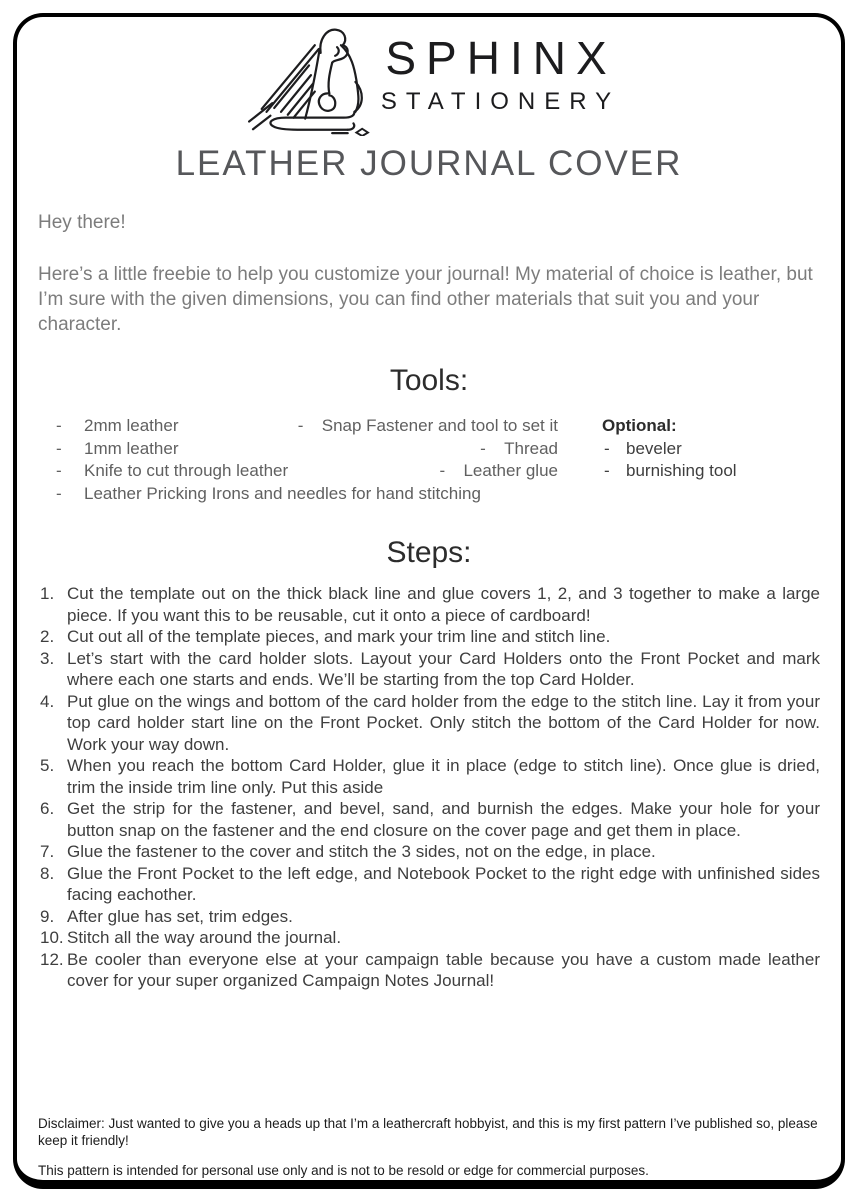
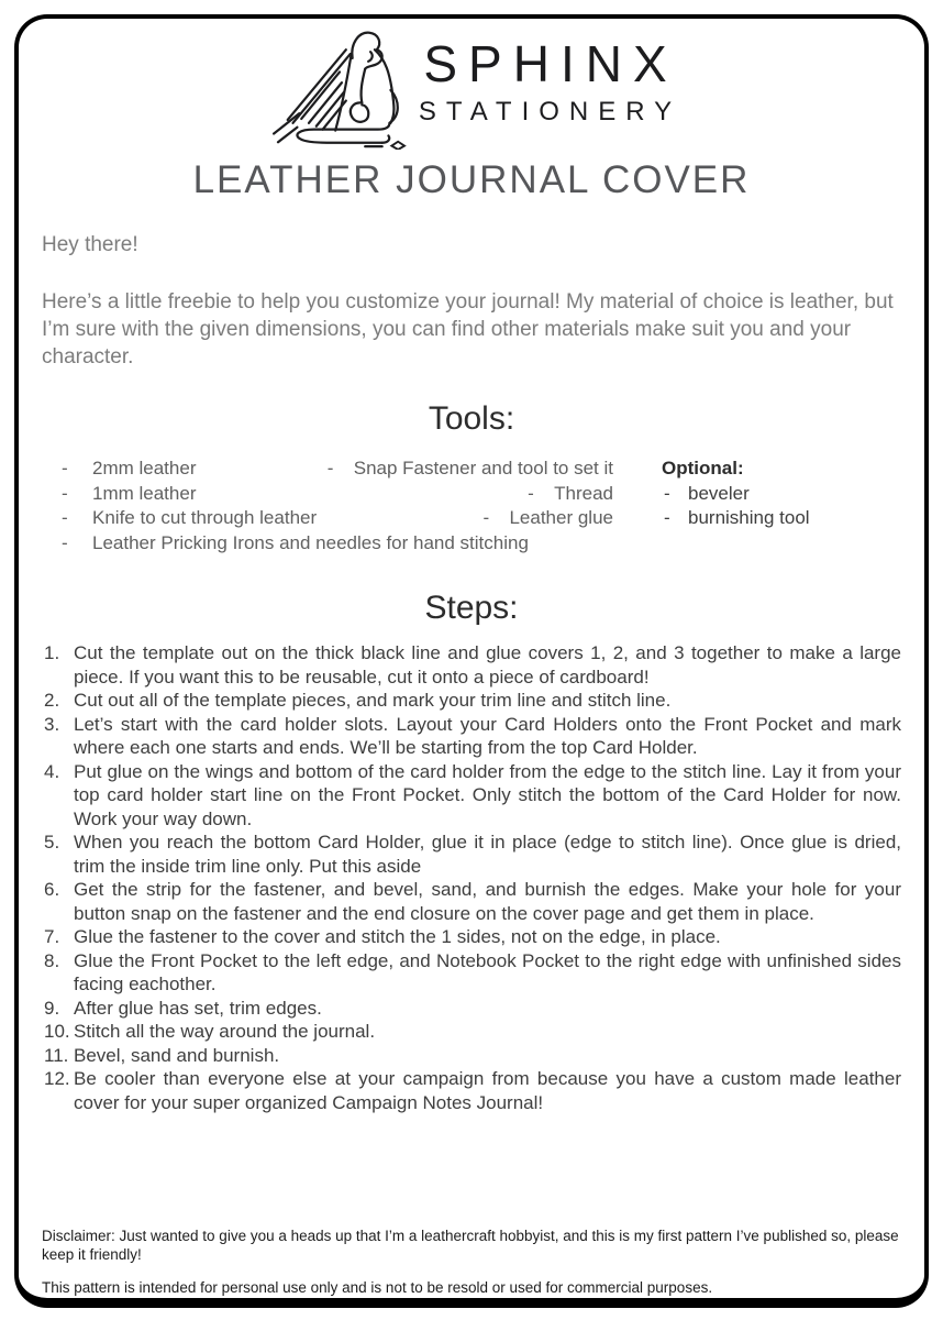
  SPHINX
  STATIONERY
  LEATHER JOURNAL COVER
  Hey there!
- Here’s a little freebie to help you customize your journal! My material of choice is leather, but I’m sure with the given dimensions, you can find other materials that suit you and your character.
+ Here’s a little freebie to help you customize your journal! My material of choice is leather, but I’m sure with the given dimensions, you can find other materials make suit you and your character.
  Tools:
  -
  2mm leather
  -
  Snap Fastener and tool to set it
  -
  1mm leather
  -
  Thread
  -
  Knife to cut through leather
  -
  Leather glue
  -
  Leather Pricking Irons and needles for hand stitching
  Optional:
  -
  beveler
  -
  burnishing tool
  Steps:
  1.
  Cut the template out on the thick black line and glue covers 1, 2, and 3 together to make a large piece. If you want this to be reusable, cut it onto a piece of cardboard!
  2.
  Cut out all of the template pieces, and mark your trim line and stitch line.
  3.
  Let’s start with the card holder slots. Layout your Card Holders onto the Front Pocket and mark where each one starts and ends. We’ll be starting from the top Card Holder.
  4.
  Put glue on the wings and bottom of the card holder from the edge to the stitch line. Lay it from your top card holder start line on the Front Pocket. Only stitch the bottom of the Card Holder for now. Work your way down.
  5.
  When you reach the bottom Card Holder, glue it in place (edge to stitch line). Once glue is dried, trim the inside trim line only. Put this aside
  6.
  Get the strip for the fastener, and bevel, sand, and burnish the edges. Make your hole for your button snap on the fastener and the end closure on the cover page and get them in place.
  7.
- Glue the fastener to the cover and stitch the 3 sides, not on the edge, in place.
+ Glue the fastener to the cover and stitch the 1 sides, not on the edge, in place.
  8.
  Glue the Front Pocket to the left edge, and Notebook Pocket to the right edge with unfinished sides facing eachother.
  9.
  After glue has set, trim edges.
  10.
  Stitch all the way around the journal.
+ 11.
+ Bevel, sand and burnish.
  12.
- Be cooler than everyone else at your campaign table because you have a custom made leather cover for your super organized Campaign Notes Journal!
+ Be cooler than everyone else at your campaign from because you have a custom made leather cover for your super organized Campaign Notes Journal!
  Disclaimer: Just wanted to give you a heads up that I’m a leathercraft hobbyist, and this is my first pattern I’ve published so, please keep it friendly!
- This pattern is intended for personal use only and is not to be resold or edge for commercial purposes.
+ This pattern is intended for personal use only and is not to be resold or used for commercial purposes.
